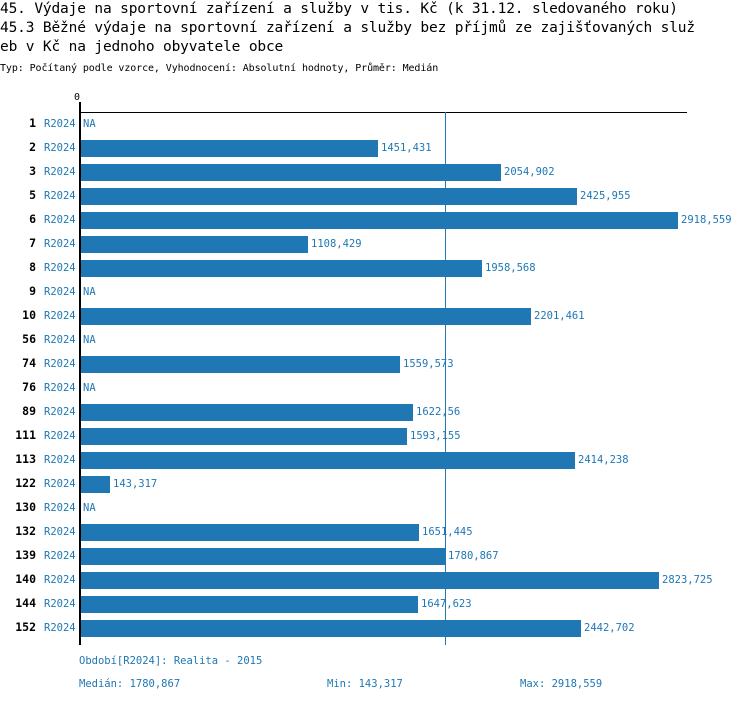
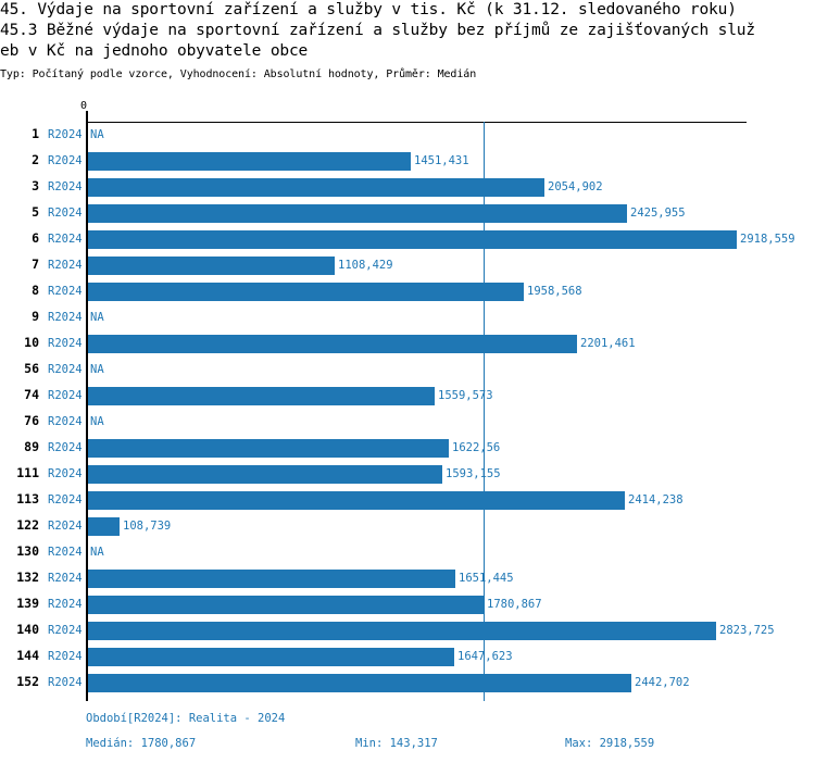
  45. Výdaje na sportovní zařízení a služby v tis. Kč (k 31.12. sledovaného roku)
  45.3 Běžné výdaje na sportovní zařízení a služby bez příjmů ze zajišťovaných služ
  eb v Kč na jednoho obyvatele obce
  Typ: Počítaný podle vzorce, Vyhodnocení: Absolutní hodnoty, Průměr: Medián
  0
  1
  R2024
  NA
  2
  R2024
  1451,431
  3
  R2024
  2054,902
  5
  R2024
  2425,955
  6
  R2024
  2918,559
  7
  R2024
  1108,429
  8
  R2024
  1958,568
  9
  R2024
  NA
  10
  R2024
  2201,461
  56
  R2024
  NA
  74
  R2024
  1559,573
  76
  R2024
  NA
  89
  R2024
  1622,56
  111
  R2024
  1593,155
  113
  R2024
  2414,238
  122
  R2024
- 143,317
+ 108,739
  130
  R2024
  NA
  132
  R2024
  1651,445
  139
  R2024
  1780,867
  140
  R2024
  2823,725
  144
  R2024
  1647,623
  152
  R2024
  2442,702
- Období[R2024]: Realita - 2015
+ Období[R2024]: Realita - 2024
  Medián: 1780,867
  Min: 143,317
  Max: 2918,559
